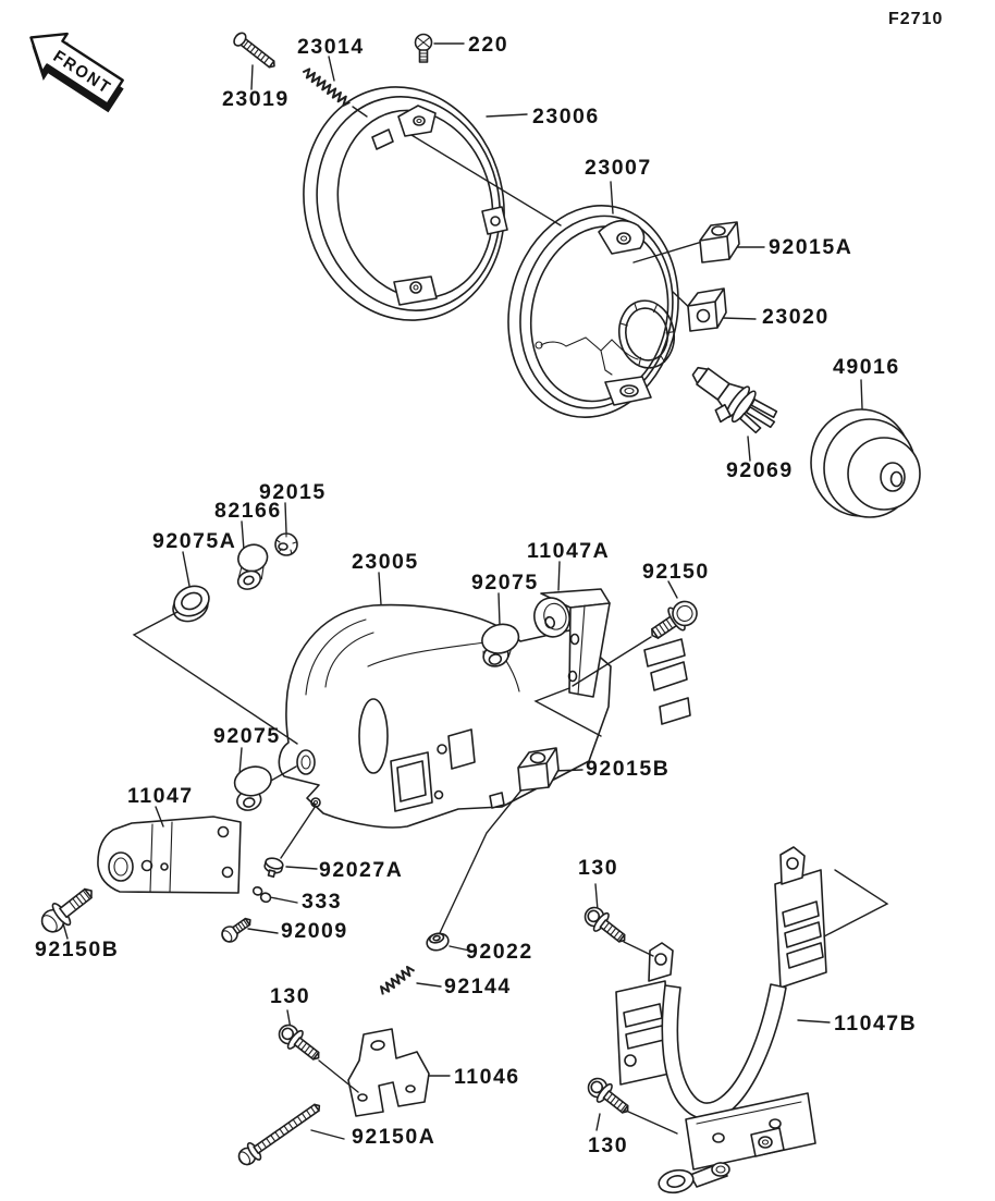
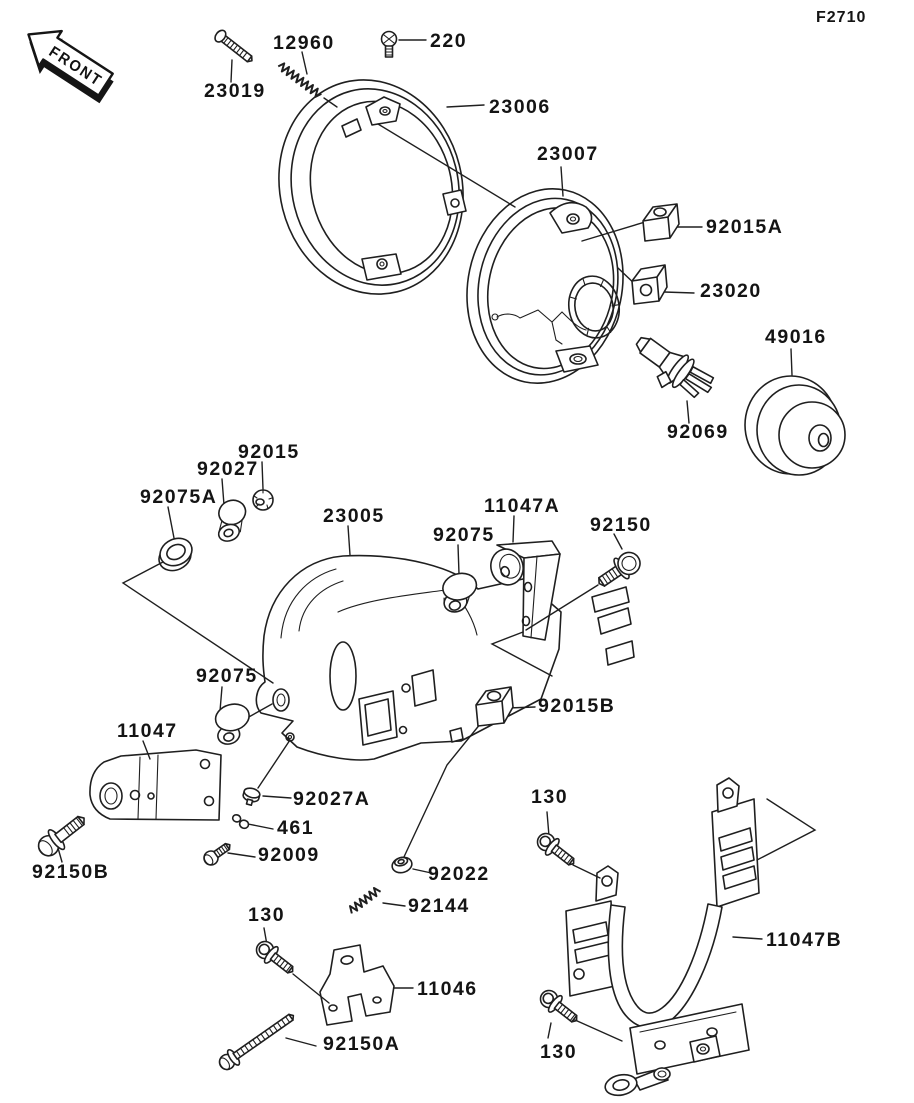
  F2710
- 23014
+ 12960
  220
  23019
  23006
  23007
  92015A
  23020
  49016
  92069
  92015
- 82166
+ 92027
  92075A
  23005
  92075
  11047A
  92150
  92015B
  92075
  11047
  92027A
- 333
+ 461
  92009
  92150B
  92022
  92144
  130
  11046
  92150A
  130
  11047B
  130
